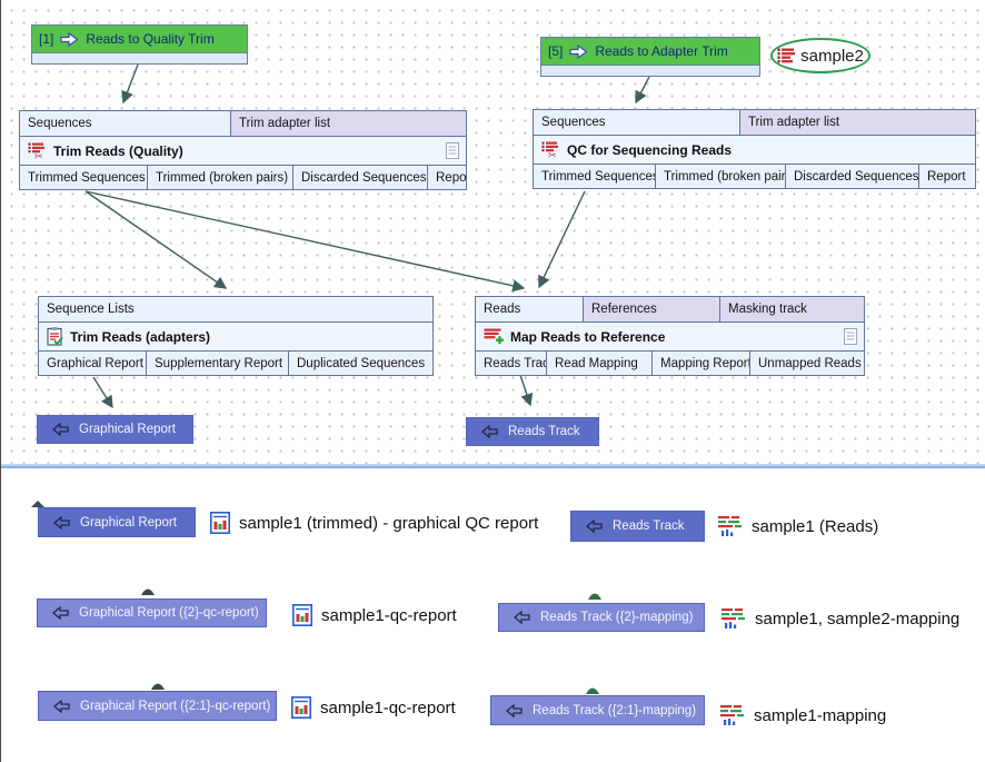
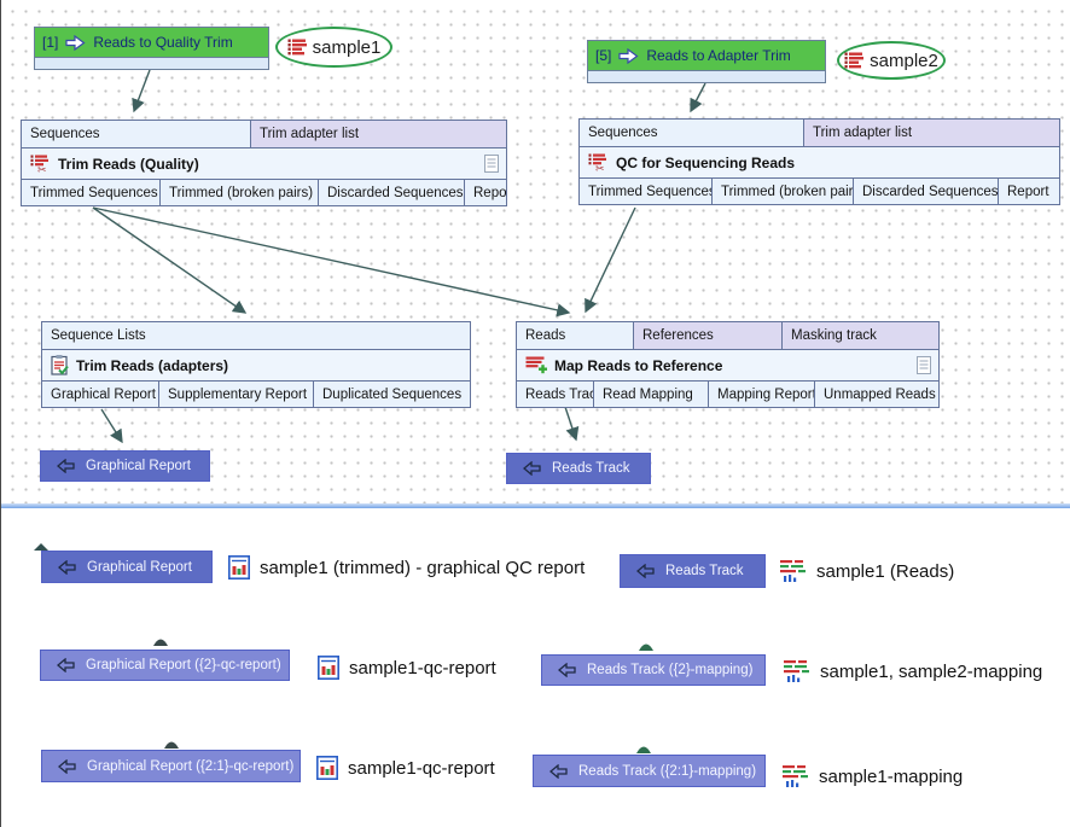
  [1]
  Reads to Quality Trim
+ sample1
  [5]
  Reads to Adapter Trim
  sample2
  Sequences
  Trim adapter list
  ✂
  Trim Reads (Quality)
  Trimmed Sequences
  Trimmed (broken pairs)
  Discarded Sequences
  Sequences
  Trim adapter list
  ✂
  QC for Sequencing Reads
  Trimmed Sequence
  Trimmed (broken pair
  Discarded Sequences
  Report
  Sequence Lists
  Trim Reads (adapters)
  Graphical Report
  Supplementary Report
  Duplicated Sequences
  Reads
  References
  Masking track
  Map Reads to Reference
  Reads Trac
  Read Mapping
  Mapping Repor
  Unmapped Reads
  Graphical Report
  Reads Track
  Graphical Report
  sample1 (trimmed) - graphical QC report
  Reads Track
  sample1 (Reads)
  Graphical Report ({2}-qc-report)
  sample1-qc-report
  Reads Track ({2}-mapping)
  sample1, sample2-mapping
  Graphical Report ({2:1}-qc-report)
  sample1-qc-report
  Reads Track ({2:1}-mapping)
  sample1-mapping
